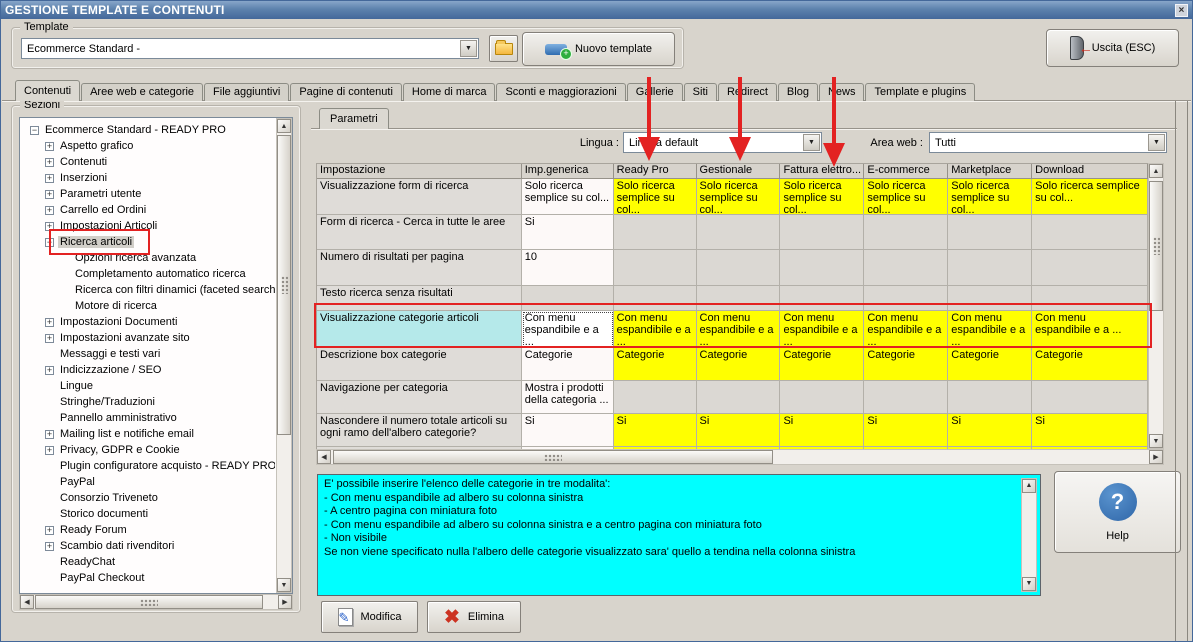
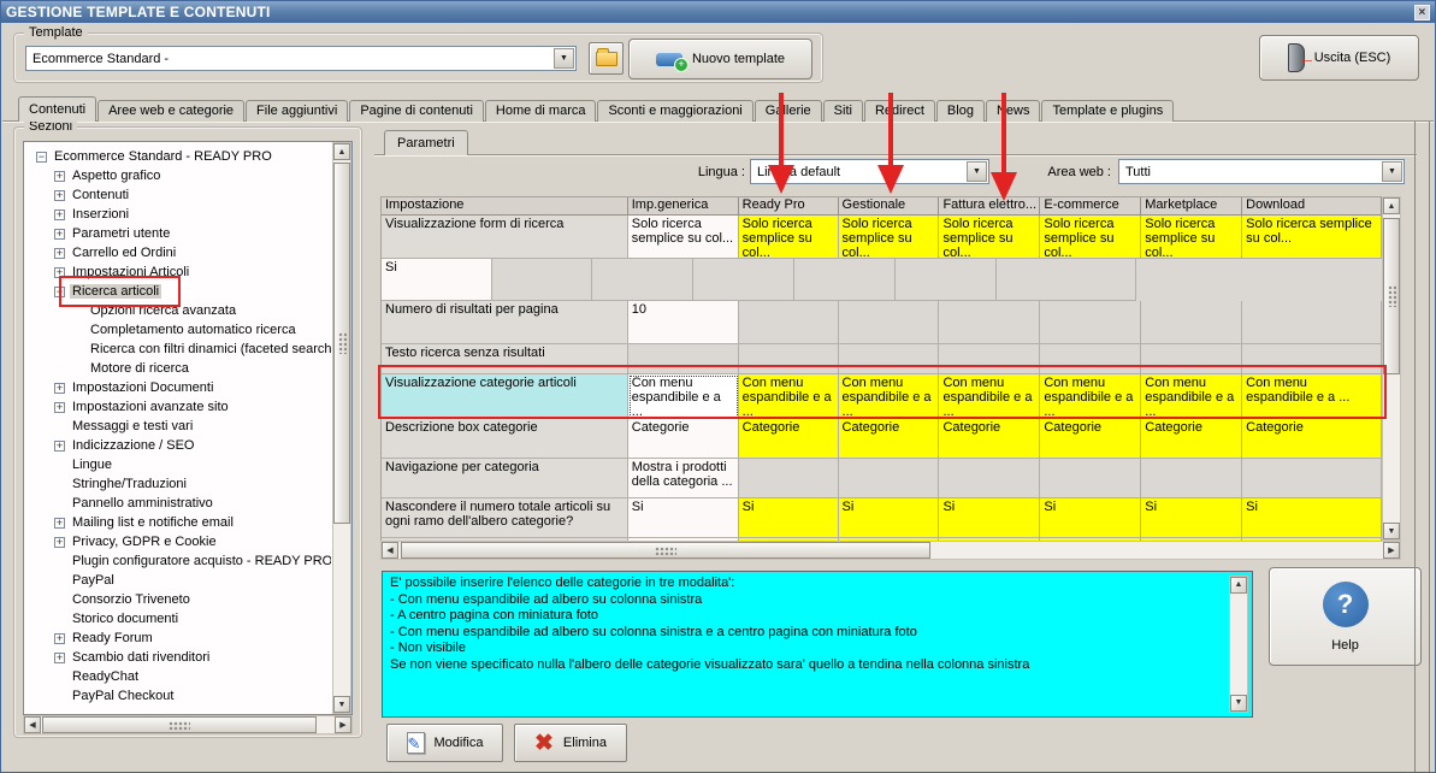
  GESTIONE TEMPLATE E CONTENUTI
  ×
  Template
  Ecommerce Standard -
  Nuovo template
  Uscita (ESC)
  Contenuti
  Aree web e categorie
  File aggiuntivi
  Pagine di contenuti
  Home di marca
  Sconti e maggiorazioni
  Gllerie
  Siti
  Rdirect
  Blog
  ews
  Template e plugins
  Sezioni
  Ecommerce Standard - READY PRO
  Aspetto grafico
  Contenuti
  Inserzioni
  Parametri utente
  Carrello ed Ordini
  Impostazioni Articoli
  Ricerca articoli
  Opzioni ricerca avanzata
  Completamento automatico ricerca
  Ricerca con filtri dinamici (faceted search
  Motore di ricerca
  Impostazioni Documenti
  Impostazioni avanzate sito
  Messaggi e testi vari
  Indicizzazione / SEO
  Lingue
  Stringhe/Traduzioni
  Pannello amministrativo
  Mailing list e notifiche email
  Privacy, GDPR e Cookie
  Plugin configuratore acquisto - READY PRO
  PayPal
  Consorzio Triveneto
  Storico documenti
  Ready Forum
  Scambio dati rivenditori
  ReadyChat
  PayPal Checkout
  Parametri
  Lingua :
  Lingua default
  Area web :
  Tutti
  Impostazione
  Imp.generica
  Ready Pro
  Gestionale
  Fattura elettro...
  E-commerce
  Marketplace
  Download
  Visualizzazione form di ricerca
  Solo ricerca semplice su col...
  Solo ricerca semplice su col...
  Solo ricerca semplice su col...
  Solo ricerca semplice su col...
  Solo ricerca semplice su col...
  Solo ricerca semplice su col...
  Solo ricerca semplice su col...
- Form di ricerca - Cerca in tutte le aree
  Si
  Numero di risultati per pagina
  10
  Testo ricerca senza risultati
  Visualizzazione categorie articoli
  Con menu espandibile e a ...
  Con menu espandibile e a ...
  Con menu espandibile e a ...
  Con menu espandibile e a ...
  Con menu espandibile e a ...
  Con menu espandibile e a ...
  Con menu espandibile e a ...
  Descrizione box categorie
  Categorie
  Categorie
  Categorie
  Categorie
  Categorie
  Categorie
  Categorie
  Navigazione per categoria
  Mostra i prodotti della categoria ...
  Nascondere il numero totale articoli su ogni ramo dell'albero categorie?
  Si
  Si
  Si
  Si
  Si
  Si
  Si
  E' possibile inserire l'elenco delle categorie in tre modalita':
  - Con menu espandibile ad albero su colonna sinistra
  - A centro pagina con miniatura foto
  - Con menu espandibile ad albero su colonna sinistra e a centro pagina con miniatura foto
  - Non visibile
  Se non viene specificato nulla l'albero delle categorie visualizzato sara' quello a tendina nella colonna sinistra
  Help
  Modifica
  ✖
  Elimina
